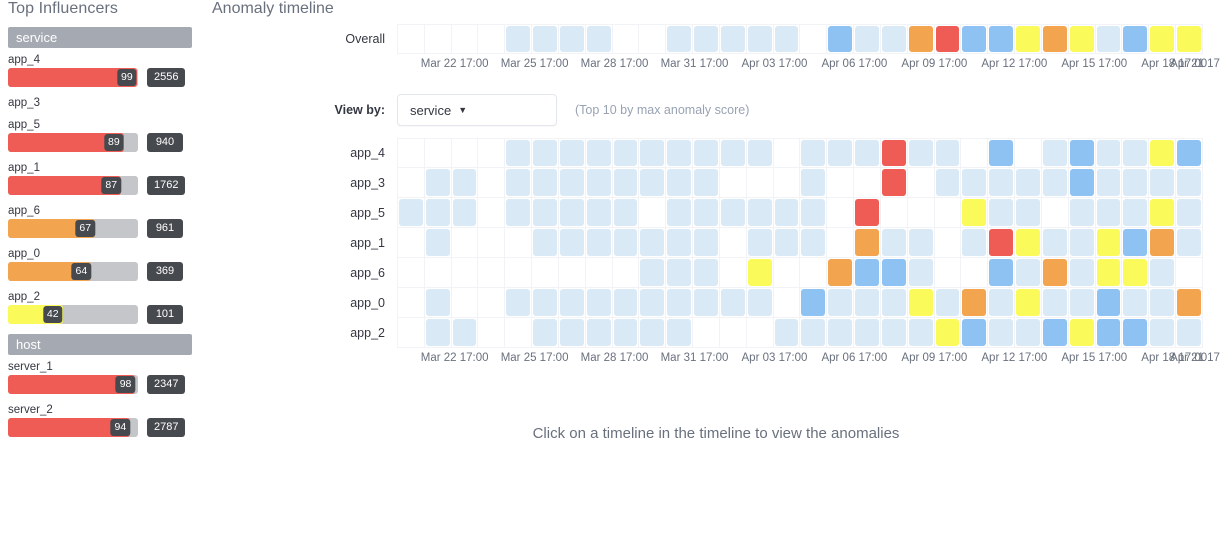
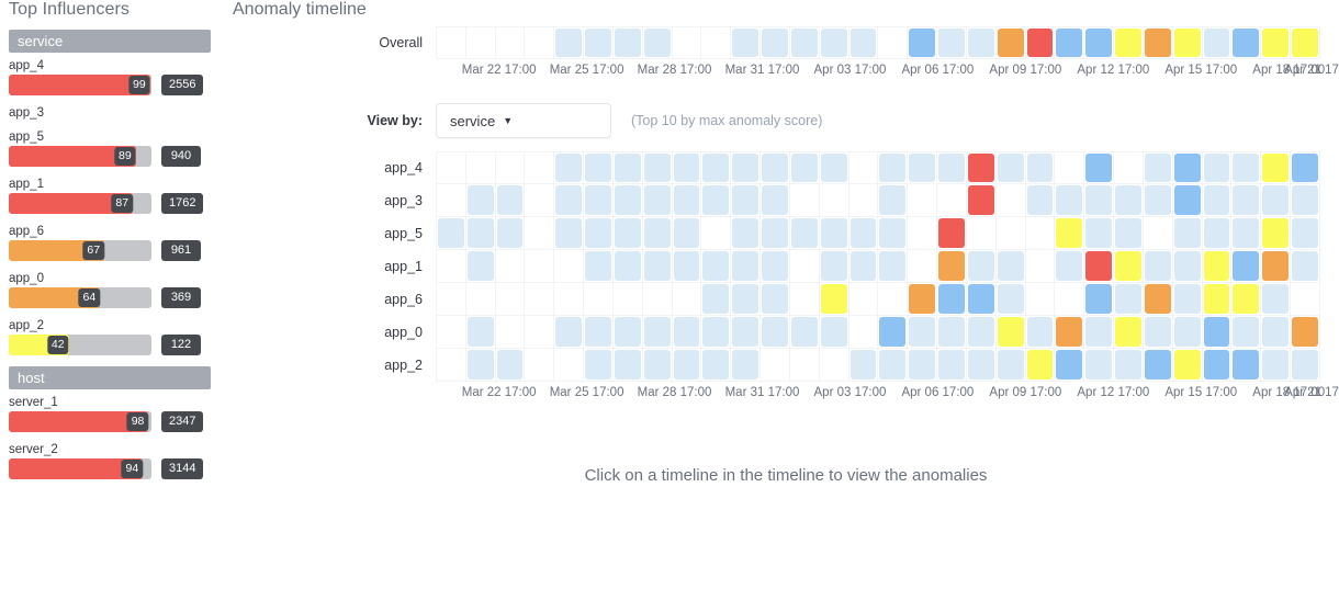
  Top Influencers
  service
  app_4
  99
  2556
  app_3
  app_5
  89
  940
  app_1
  87
  1762
  app_6
  67
  961
  app_0
  64
  369
  app_2
  42
- 101
+ 122
  host
  server_1
  98
  2347
  server_2
  94
- 2787
+ 3144
  Anomaly timeline
  Overall
  Mar 22 17:00
  Mar 25 17:00
  Mar 28 17:00
  Mar 31 17:00
  Apr 03 17:00
  Apr 06 17:00
  Apr 09 17:00
  Apr 12 17:00
  Apr 15 17:00
  Apr 18 17:00
  Apr 21 17
  View by:
  service
  ▼
  (Top 10 by max anomaly score)
  app_4
  app_3
  app_5
  app_1
  app_6
  app_0
  app_2
  Mar 22 17:00
  Mar 25 17:00
  Mar 28 17:00
  Mar 31 17:00
  Apr 03 17:00
  Apr 06 17:00
  Apr 09 17:00
  Apr 12 17:00
  Apr 15 17:00
  Apr 18 17:00
  Apr 21 17
  Click on a timeline in the timeline to view the anomalies
